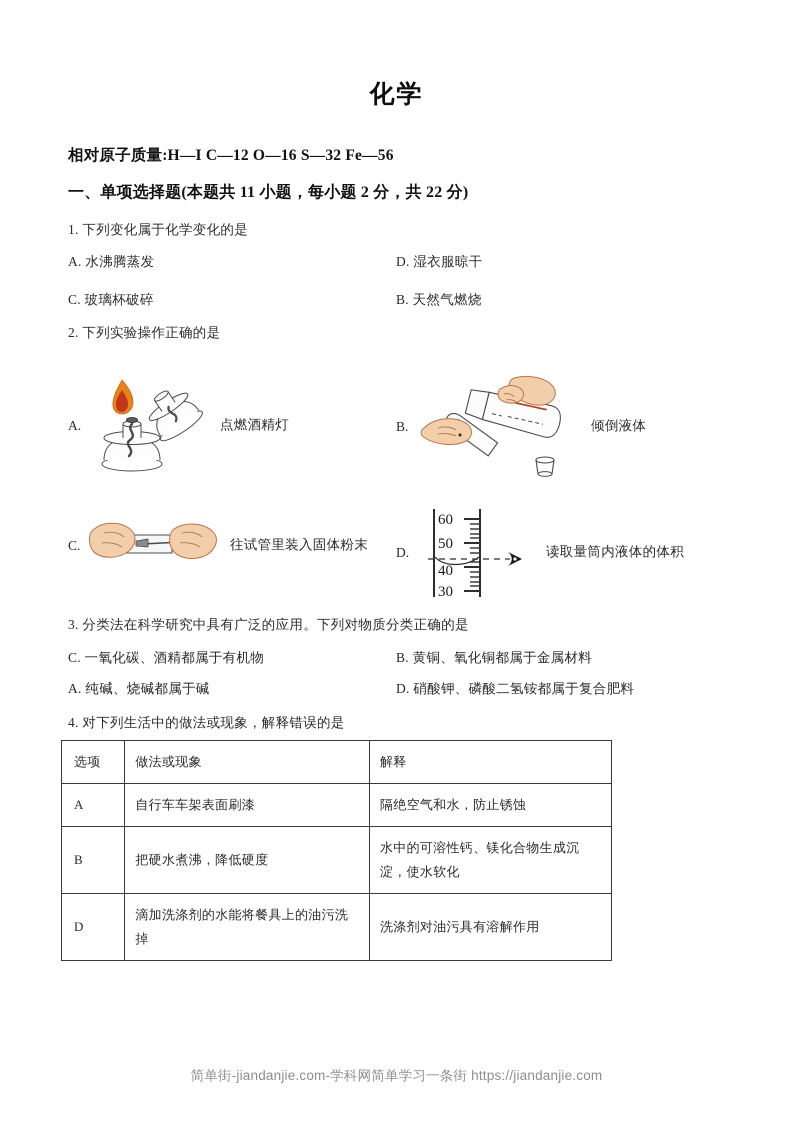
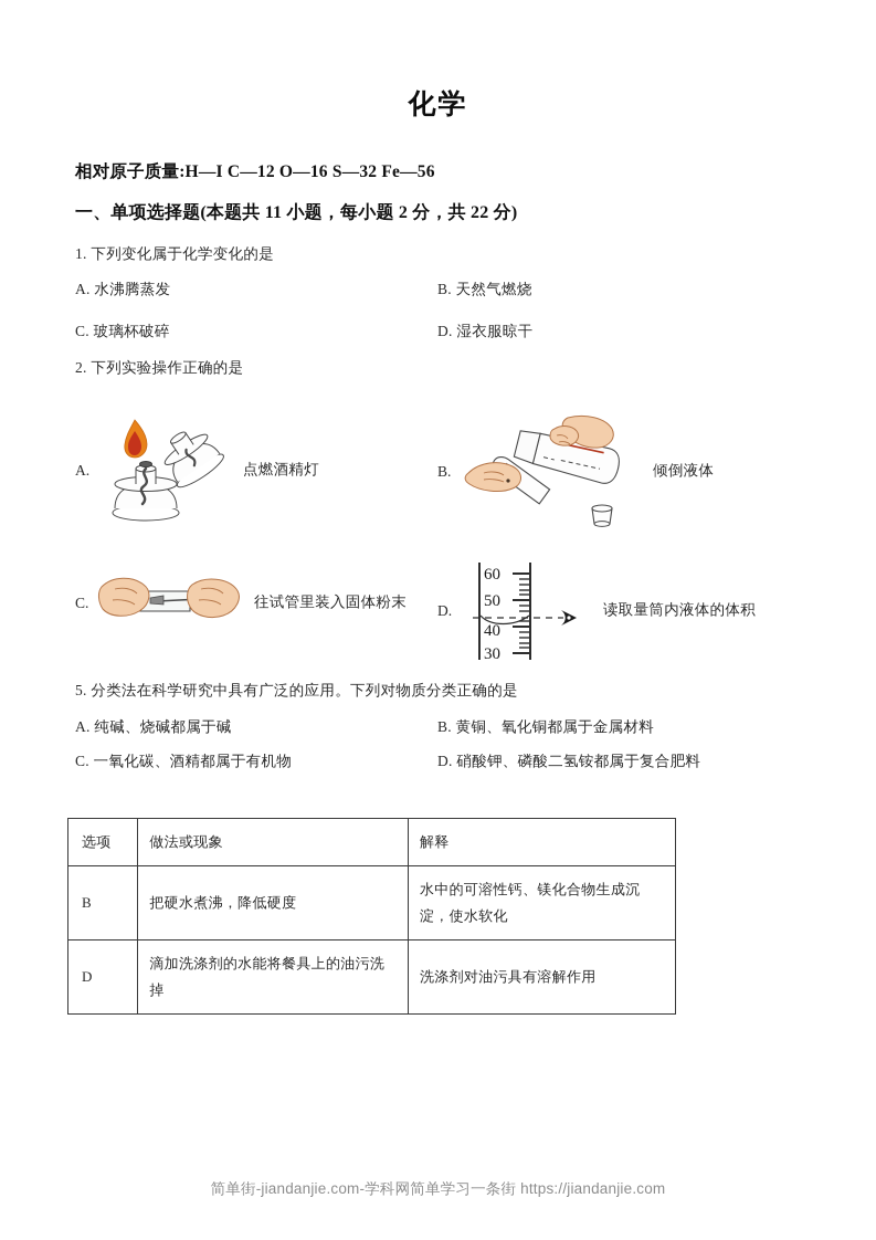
  化学
  相对原子质量:H—I C—12 O—16 S—32 Fe—56
  一、单项选择题(本题共 11 小题，每小题 2 分，共 22 分)
  1. 下列变化属于化学变化的是
  A. 水沸腾蒸发
- D. 湿衣服晾干
+ B. 天然气燃烧
  C. 玻璃杯破碎
- B. 天然气燃烧
+ D. 湿衣服晾干
  2. 下列实验操作正确的是
  A.
  点燃酒精灯
  B.
  倾倒液体
  C.
  往试管里装入固体粉末
  D.
  60
  50
  40
  30
  读取量筒内液体的体积
- 3. 分类法在科学研究中具有广泛的应用。下列对物质分类正确的是
+ 5. 分类法在科学研究中具有广泛的应用。下列对物质分类正确的是
- C. 一氧化碳、酒精都属于有机物
+ A. 纯碱、烧碱都属于碱
  B. 黄铜、氧化铜都属于金属材料
- A. 纯碱、烧碱都属于碱
+ C. 一氧化碳、酒精都属于有机物
  D. 硝酸钾、磷酸二氢铵都属于复合肥料
- 4. 对下列生活中的做法或现象，解释错误的是
  选项	做法或现象	解释
- A	自行车车架表面刷漆	隔绝空气和水，防止锈蚀
  B	把硬水煮沸，降低硬度	水中的可溶性钙、镁化合物生成沉淀，使水软化
  D	滴加洗涤剂的水能将餐具上的油污洗掉	洗涤剂对油污具有溶解作用
  简单街-jiandanjie.com-学科网简单学习一条街 https://jiandanjie.com
